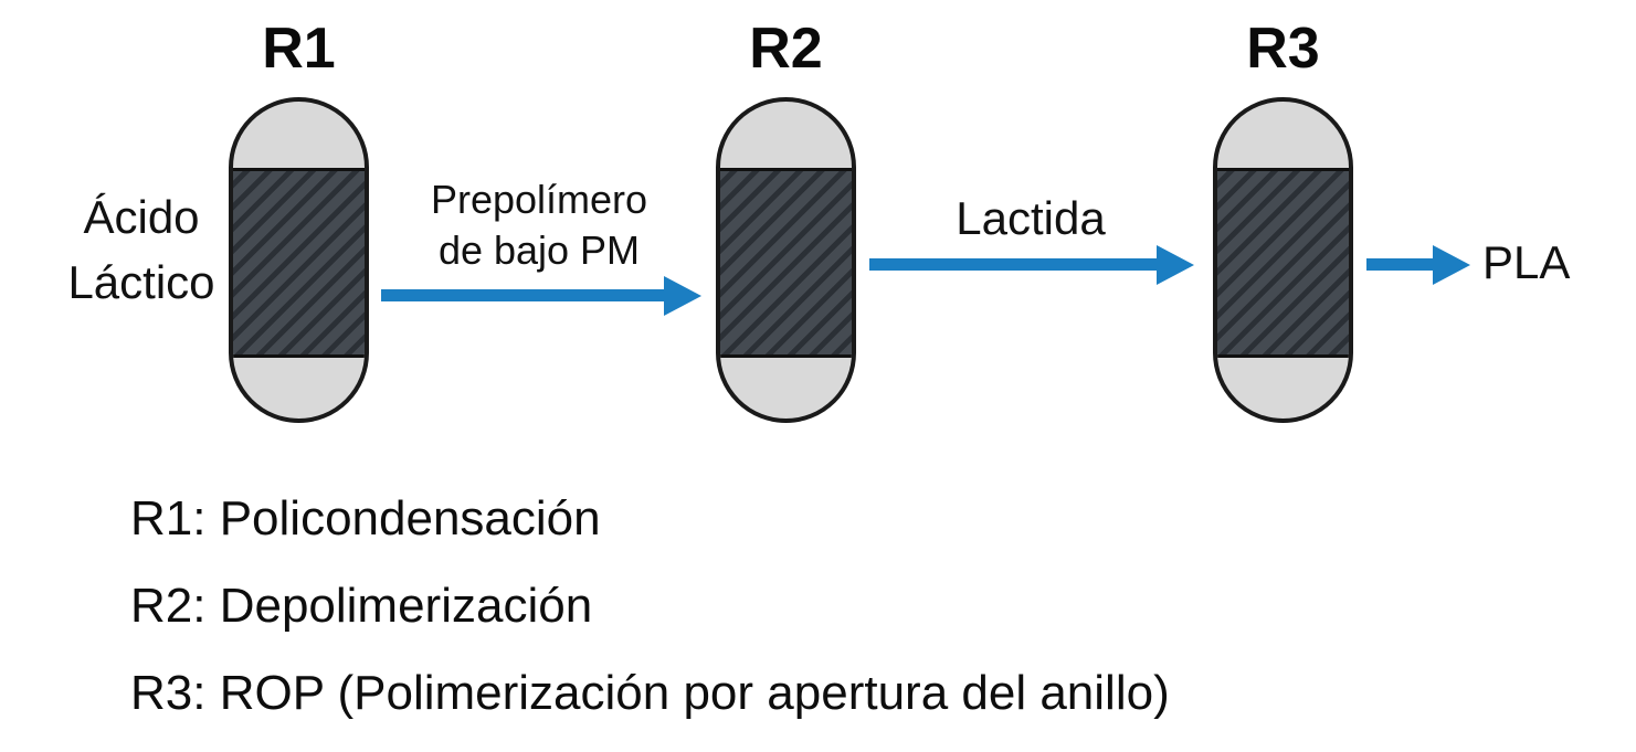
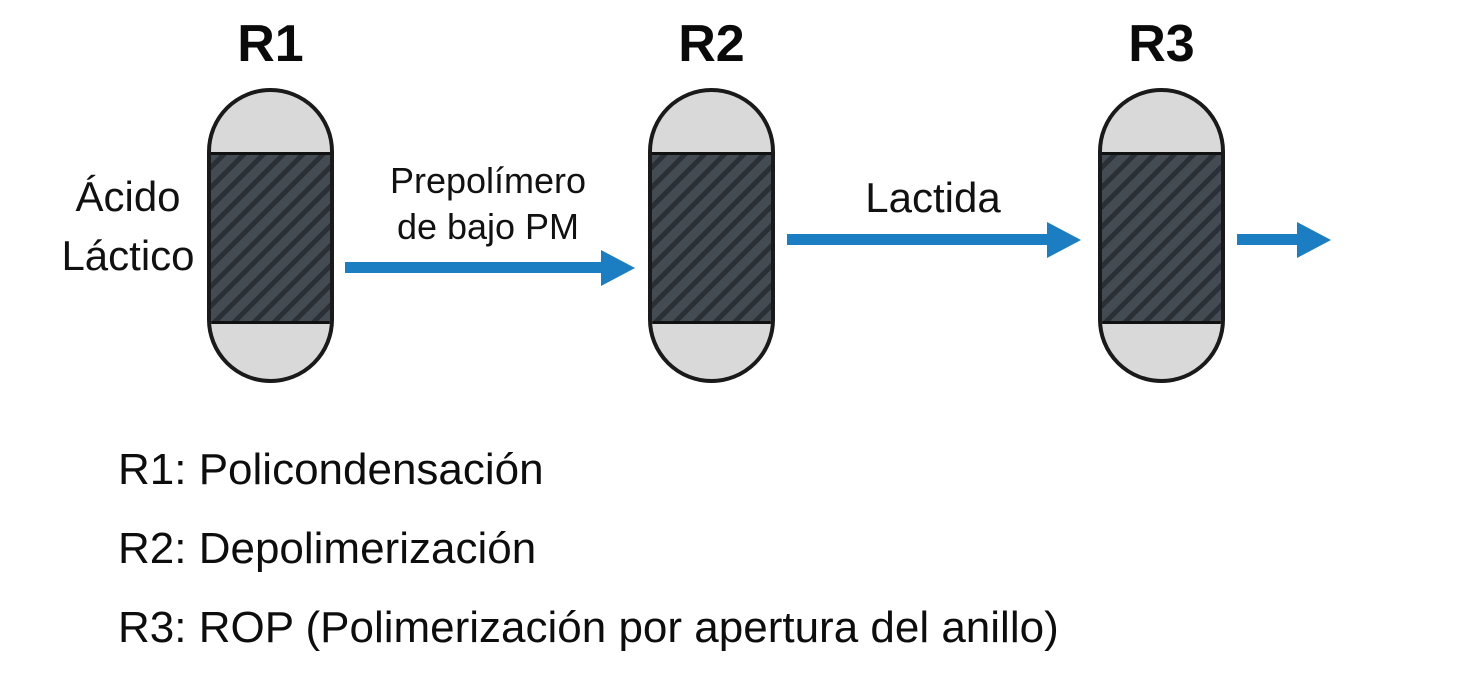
  R1
  R2
  R3
  Ácido
  Láctico
  Prepolímero
  de bajo PM
  Lactida
- PLA
  R1: Policondensación
  R2: Depolimerización
  R3: ROP (Polimerización por apertura del anillo)
